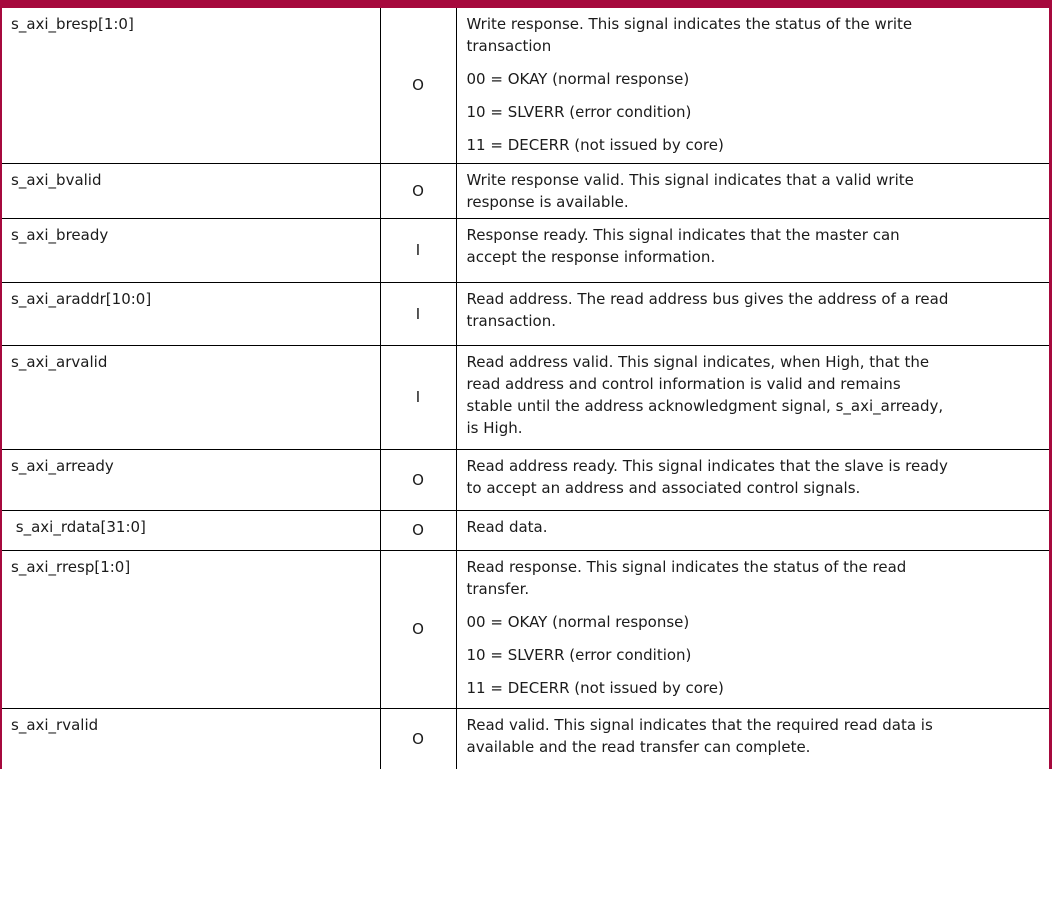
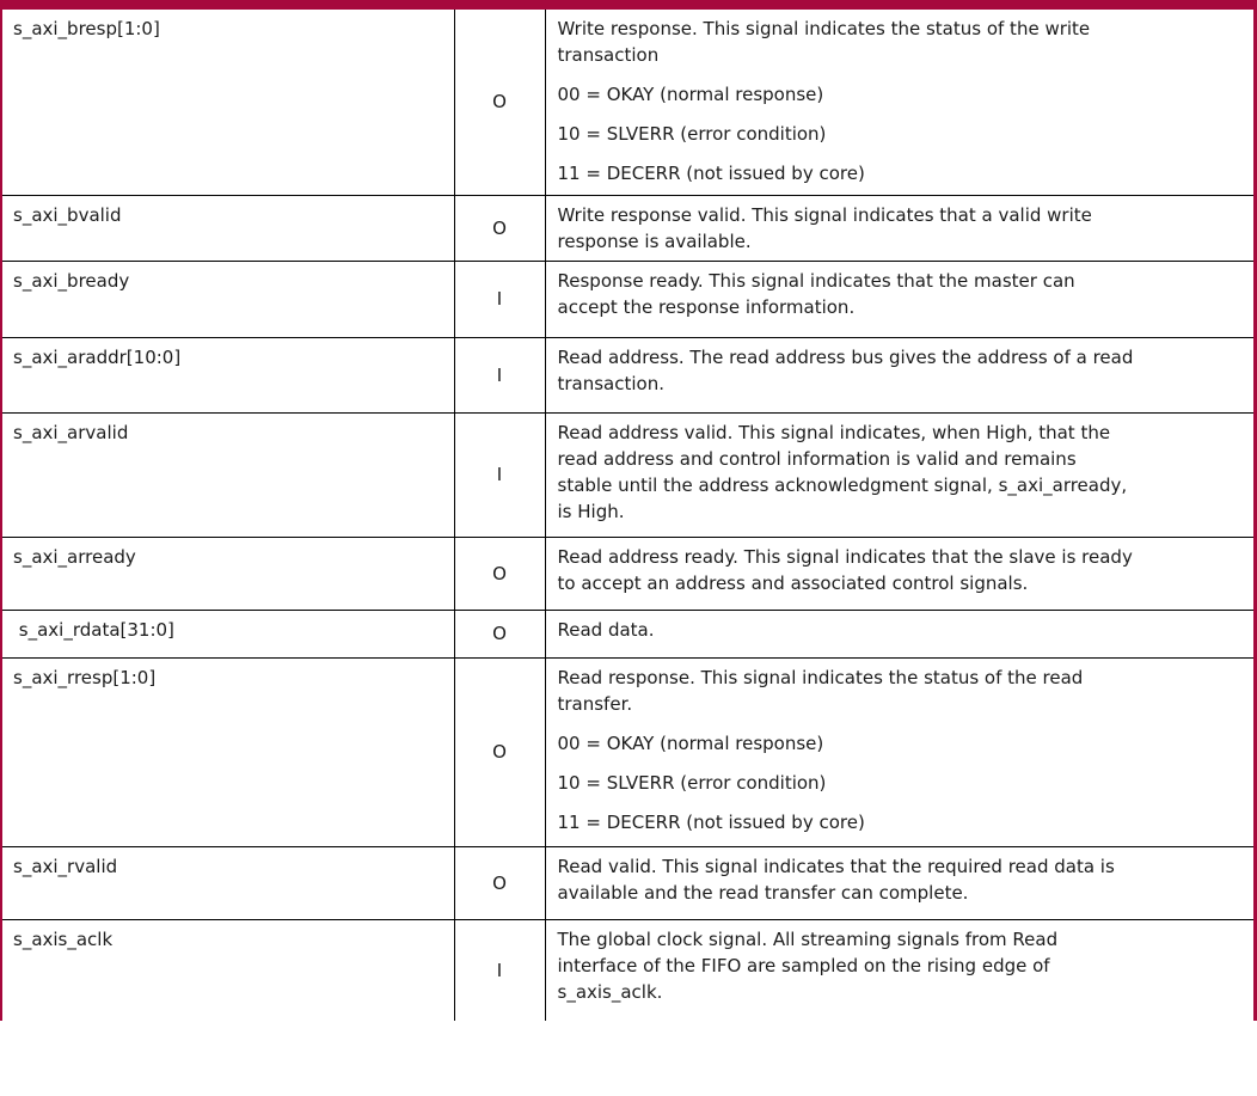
  s_axi_bresp[1:0]	O	Write response. This signal indicates the status of the write transaction00 = OKAY (normal response)10 = SLVERR (error condition)11 = DECERR (not issued by core)
  s_axi_bvalid	O	Write response valid. This signal indicates that a valid write response is available.
  s_axi_bready	I	Response ready. This signal indicates that the master can accept the response information.
  s_axi_araddr[10:0]	I	Read address. The read address bus gives the address of a read transaction.
  s_axi_arvalid	I	Read address valid. This signal indicates, when High, that the read address and control information is valid and remains stable until the address acknowledgment signal, s_axi_arready, is High.
  s_axi_arready	O	Read address ready. This signal indicates that the slave is ready to accept an address and associated control signals.
  s_axi_rdata[31:0]	O	Read data.
  s_axi_rresp[1:0]	O	Read response. This signal indicates the status of the read transfer.00 = OKAY (normal response)10 = SLVERR (error condition)11 = DECERR (not issued by core)
  s_axi_rvalid	O	Read valid. This signal indicates that the required read data is available and the read transfer can complete.
+ s_axis_aclk	I	The global clock signal. All streaming signals from Read interface of the FIFO are sampled on the rising edge of s_axis_aclk.
